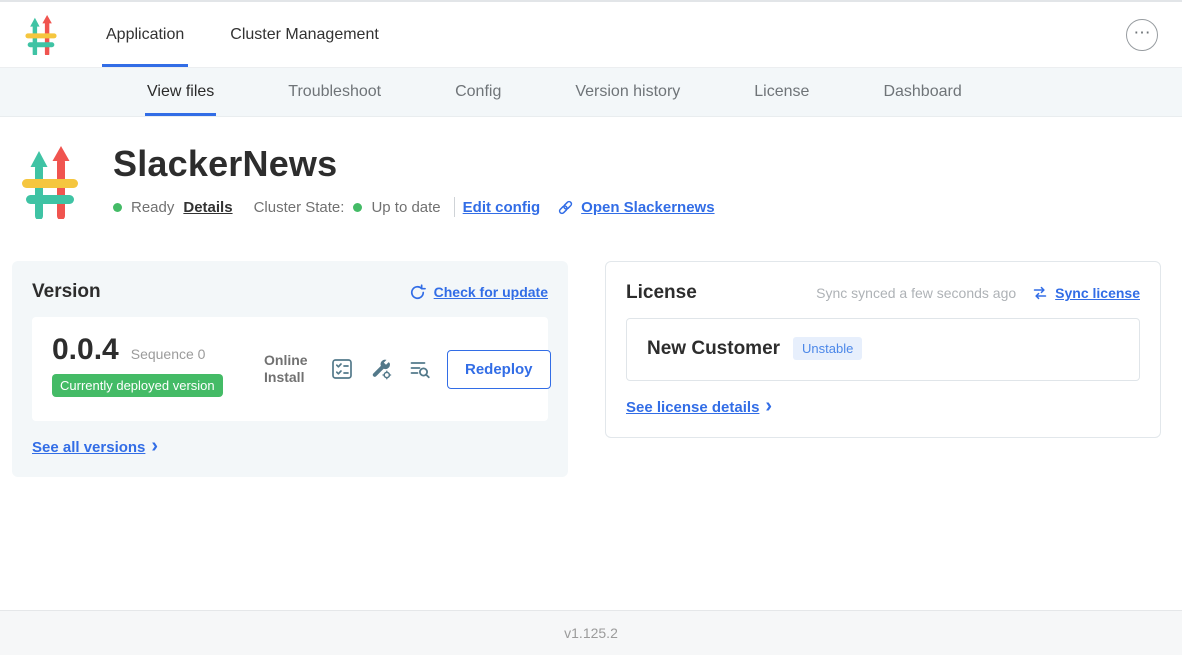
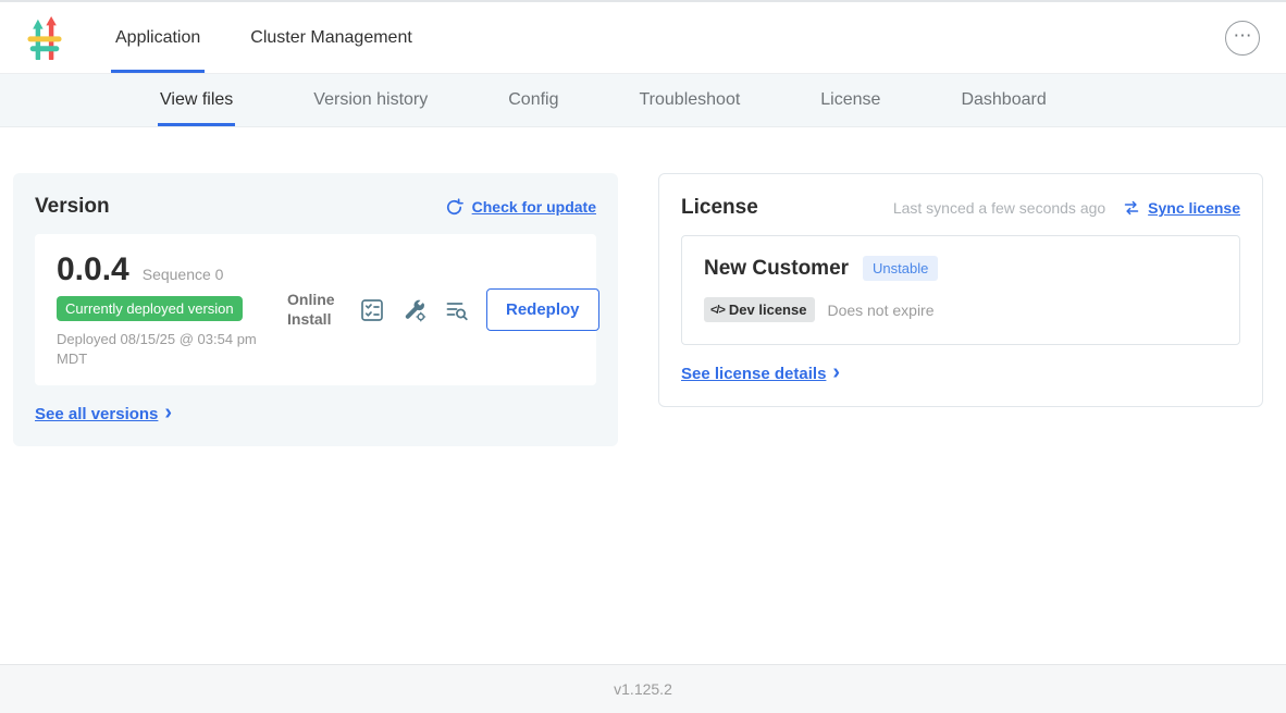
  Application
  Cluster Management
  ⋯
  View files
- Troubleshoot
+ Version history
  Config
- Version history
+ Troubleshoot
  License
  Dashboard
- SlackerNews
- Ready
- Details
- Cluster State:
- Up to date
- Edit config
- Open Slackernews
  Version
  Check for update
  0.0.4
  Sequence 0
  Currently deployed version
+ Deployed 08/15/25 @ 03:54 pm MDT
  Online Install
  Redeploy
  See all versions
  ›
  License
- Sync synced a few seconds ago
+ Last synced a few seconds ago
  Sync license
  New Customer
  Unstable
+ </>
+ Dev license
+ Does not expire
  See license details
  ›
  v1.125.2
